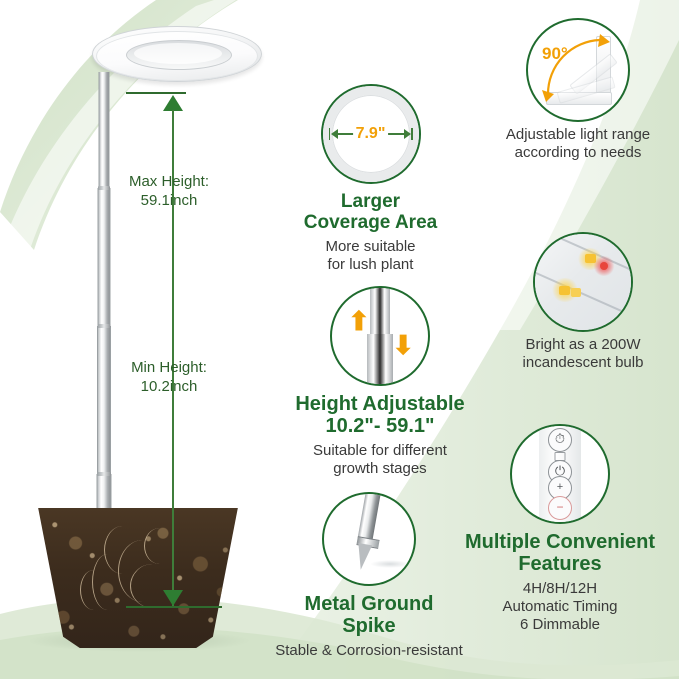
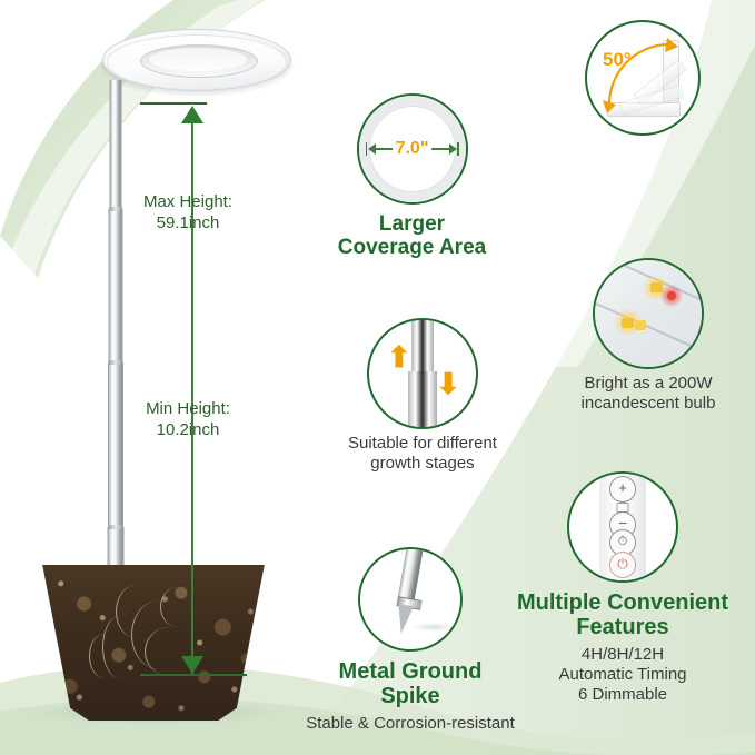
  Max Height:
  59.1inch
  Min Height:
  10.2inch
- 7.9"
+ 7.0"
  Larger
  Coverage Area
- More suitable
- for lush plant
- 90°
+ 50°
- Adjustable light range
- according to needs
  ⬆
  ⬇
- Height Adjustable
- 10.2"- 59.1"
  Suitable for different
  growth stages
  Bright as a 200W
  incandescent bulb
  Metal Ground
  Spike
  Stable & Corrosion-resistant
- ⏱
+ +
- ⏻
+ −
- +
+ ⏱
- −
+ ⏻
  Multiple Convenient
  Features
  4H/8H/12H
  Automatic Timing
  6 Dimmable
